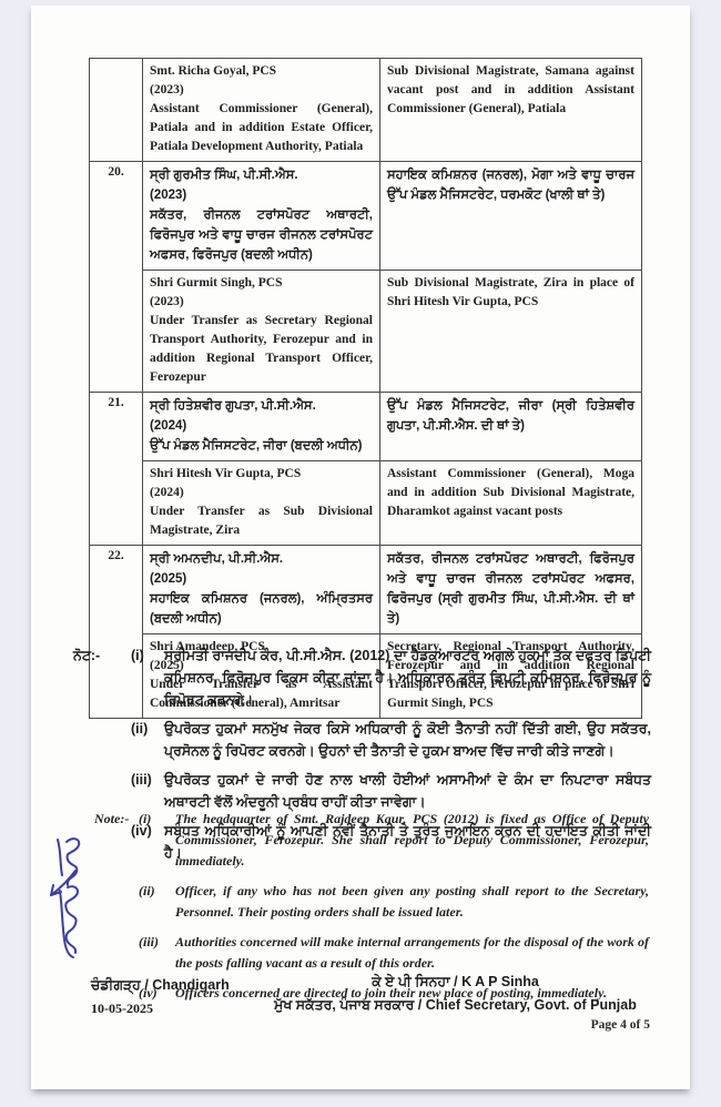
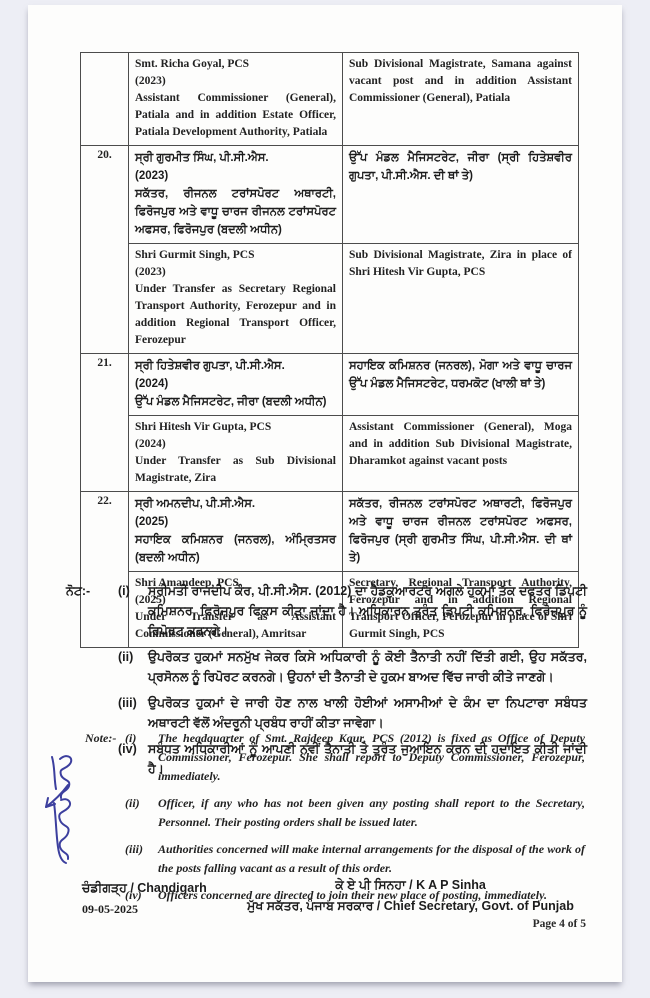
  	Smt. Richa Goyal, PCS (2023) Assistant Commissioner (General), Patiala and in addition Estate Officer, Patiala Development Authority, Patiala	Sub Divisional Magistrate, Samana against vacant post and in addition Assistant Commissioner (General), Patiala
- 20.	ਸ੍ਰੀ ਗੁਰਮੀਤ ਸਿੰਘ, ਪੀ.ਸੀ.ਐਸ. (2023) ਸਕੱਤਰ, ਰੀਜਨਲ ਟਰਾਂਸਪੋਰਟ ਅਥਾਰਟੀ, ਫਿਰੋਜਪੁਰ ਅਤੇ ਵਾਧੂ ਚਾਰਜ ਰੀਜਨਲ ਟਰਾਂਸਪੋਰਟ ਅਫਸਰ, ਫਿਰੋਜਪੁਰ (ਬਦਲੀ ਅਧੀਨ)	ਸਹਾਇਕ ਕਮਿਸ਼ਨਰ (ਜਨਰਲ), ਮੋਗਾ ਅਤੇ ਵਾਧੂ ਚਾਰਜ ਉੱਪ ਮੰਡਲ ਮੈਜਿਸਟਰੇਟ, ਧਰਮਕੋਟ (ਖਾਲੀ ਥਾਂ ਤੇ)
+ 20.	ਸ੍ਰੀ ਗੁਰਮੀਤ ਸਿੰਘ, ਪੀ.ਸੀ.ਐਸ. (2023) ਸਕੱਤਰ, ਰੀਜਨਲ ਟਰਾਂਸਪੋਰਟ ਅਥਾਰਟੀ, ਫਿਰੋਜਪੁਰ ਅਤੇ ਵਾਧੂ ਚਾਰਜ ਰੀਜਨਲ ਟਰਾਂਸਪੋਰਟ ਅਫਸਰ, ਫਿਰੋਜਪੁਰ (ਬਦਲੀ ਅਧੀਨ)	ਉੱਪ ਮੰਡਲ ਮੈਜਿਸਟਰੇਟ, ਜੀਰਾ (ਸ੍ਰੀ ਹਿਤੇਸ਼ਵੀਰ ਗੁਪਤਾ, ਪੀ.ਸੀ.ਐਸ. ਦੀ ਥਾਂ ਤੇ)
  Shri Gurmit Singh, PCS (2023) Under Transfer as Secretary Regional Transport Authority, Ferozepur and in addition Regional Transport Officer, Ferozepur	Sub Divisional Magistrate, Zira in place of Shri Hitesh Vir Gupta, PCS
- 21.	ਸ੍ਰੀ ਹਿਤੇਸ਼ਵੀਰ ਗੁਪਤਾ, ਪੀ.ਸੀ.ਐਸ. (2024) ਉੱਪ ਮੰਡਲ ਮੈਜਿਸਟਰੇਟ, ਜੀਰਾ (ਬਦਲੀ ਅਧੀਨ)	ਉੱਪ ਮੰਡਲ ਮੈਜਿਸਟਰੇਟ, ਜੀਰਾ (ਸ੍ਰੀ ਹਿਤੇਸ਼ਵੀਰ ਗੁਪਤਾ, ਪੀ.ਸੀ.ਐਸ. ਦੀ ਥਾਂ ਤੇ)
+ 21.	ਸ੍ਰੀ ਹਿਤੇਸ਼ਵੀਰ ਗੁਪਤਾ, ਪੀ.ਸੀ.ਐਸ. (2024) ਉੱਪ ਮੰਡਲ ਮੈਜਿਸਟਰੇਟ, ਜੀਰਾ (ਬਦਲੀ ਅਧੀਨ)	ਸਹਾਇਕ ਕਮਿਸ਼ਨਰ (ਜਨਰਲ), ਮੋਗਾ ਅਤੇ ਵਾਧੂ ਚਾਰਜ ਉੱਪ ਮੰਡਲ ਮੈਜਿਸਟਰੇਟ, ਧਰਮਕੋਟ (ਖਾਲੀ ਥਾਂ ਤੇ)
  Shri Hitesh Vir Gupta, PCS (2024) Under Transfer as Sub Divisional Magistrate, Zira	Assistant Commissioner (General), Moga and in addition Sub Divisional Magistrate, Dharamkot against vacant posts
  22.	ਸ੍ਰੀ ਅਮਨਦੀਪ, ਪੀ.ਸੀ.ਐਸ. (2025) ਸਹਾਇਕ ਕਮਿਸ਼ਨਰ (ਜਨਰਲ), ਅੰਮ੍ਰਿਤਸਰ (ਬਦਲੀ ਅਧੀਨ)	ਸਕੱਤਰ, ਰੀਜਨਲ ਟਰਾਂਸਪੋਰਟ ਅਥਾਰਟੀ, ਫਿਰੋਜਪੁਰ ਅਤੇ ਵਾਧੂ ਚਾਰਜ ਰੀਜਨਲ ਟਰਾਂਸਪੋਰਟ ਅਫਸਰ, ਫਿਰੋਜਪੁਰ (ਸ੍ਰੀ ਗੁਰਮੀਤ ਸਿੰਘ, ਪੀ.ਸੀ.ਐਸ. ਦੀ ਥਾਂ ਤੇ)
  Shri Amandeep, PCS (2025) Under Transfer as Assistant Commissioner (General), Amritsar	Secretary, Regional Transport Authority, Ferozepur and in addition Regional Transport Officer, Ferozepur in place of Shri Gurmit Singh, PCS
  ਨੋਟ:-
  (i)
  ਸ੍ਰੀਮਤੀ ਰਾਜਦੀਪ ਕੌਰ, ਪੀ.ਸੀ.ਐਸ. (2012) ਦਾ ਹੈਡਕੁਆਰਟਰ ਅਗਲੇ ਹੁਕਮਾਂ ਤੱਕ ਦਫਤਰ ਡਿਪਟੀ ਕਮਿਸ਼ਨਰ, ਫਿਰੋਜ਼ਪੁਰ ਫਿਕਸ ਕੀਤਾ ਜਾਂਦਾ ਹੈ। ਅਧਿਕਾਰਨ ਤੁਰੰਤ ਡਿਪਟੀ ਕਮਿਸ਼ਨਰ, ਫਿਰੋਜ਼ਪੁਰ ਨੂੰ ਰਿਪੋਰਟ ਕਰਨਗੇ।
  (ii)
  ਉਪਰੋਕਤ ਹੁਕਮਾਂ ਸਨਮੁੱਖ ਜੇਕਰ ਕਿਸੇ ਅਧਿਕਾਰੀ ਨੂੰ ਕੋਈ ਤੈਨਾਤੀ ਨਹੀਂ ਦਿੱਤੀ ਗਈ, ਉਹ ਸਕੱਤਰ, ਪ੍ਰਸੋਨਲ ਨੂੰ ਰਿਪੋਰਟ ਕਰਨਗੇ। ਉਹਨਾਂ ਦੀ ਤੈਨਾਤੀ ਦੇ ਹੁਕਮ ਬਾਅਦ ਵਿੱਚ ਜਾਰੀ ਕੀਤੇ ਜਾਣਗੇ।
  (iii)
  ਉਪਰੋਕਤ ਹੁਕਮਾਂ ਦੇ ਜਾਰੀ ਹੋਣ ਨਾਲ ਖਾਲੀ ਹੋਈਆਂ ਅਸਾਮੀਆਂ ਦੇ ਕੰਮ ਦਾ ਨਿਪਟਾਰਾ ਸਬੰਧਤ ਅਥਾਰਟੀ ਵੱਲੋਂ ਅੰਦਰੂਨੀ ਪ੍ਰਬੰਧ ਰਾਹੀਂ ਕੀਤਾ ਜਾਵੇਗਾ।
  (iv)
  ਸਬੰਧਤ ਅਧਿਕਾਰੀਆਂ ਨੂੰ ਆਪਣੀ ਨਵੀਂ ਤੈਨਾਤੀ ਤੇ ਤੁਰੰਤ ਜੁਆਇਨ ਕਰਨ ਦੀ ਹਦਾਇਤ ਕੀਤੀ ਜਾਂਦੀ ਹੈ।
  Note:-
  (i)
  The headquarter of Smt. Rajdeep Kaur, PCS (2012) is fixed as Office of Deputy Commissioner, Ferozepur. She shall report to Deputy Commissioner, Ferozepur, immediately.
  (ii)
  Officer, if any who has not been given any posting shall report to the Secretary, Personnel. Their posting orders shall be issued later.
  (iii)
  Authorities concerned will make internal arrangements for the disposal of the work of the posts falling vacant as a result of this order.
  (iv)
  Officers concerned are directed to join their new place of posting, immediately.
  ਚੰਡੀਗੜ੍ਹ / Chandigarh
- 10-05-2025
+ 09-05-2025
  ਕੇ ਏ ਪੀ ਸਿਨਹਾ / K A P Sinha
  ਮੁੱਖ ਸਕੱਤਰ, ਪੰਜਾਬ ਸਰਕਾਰ / Chief Secretary, Govt. of Punjab
  Page 4 of 5
